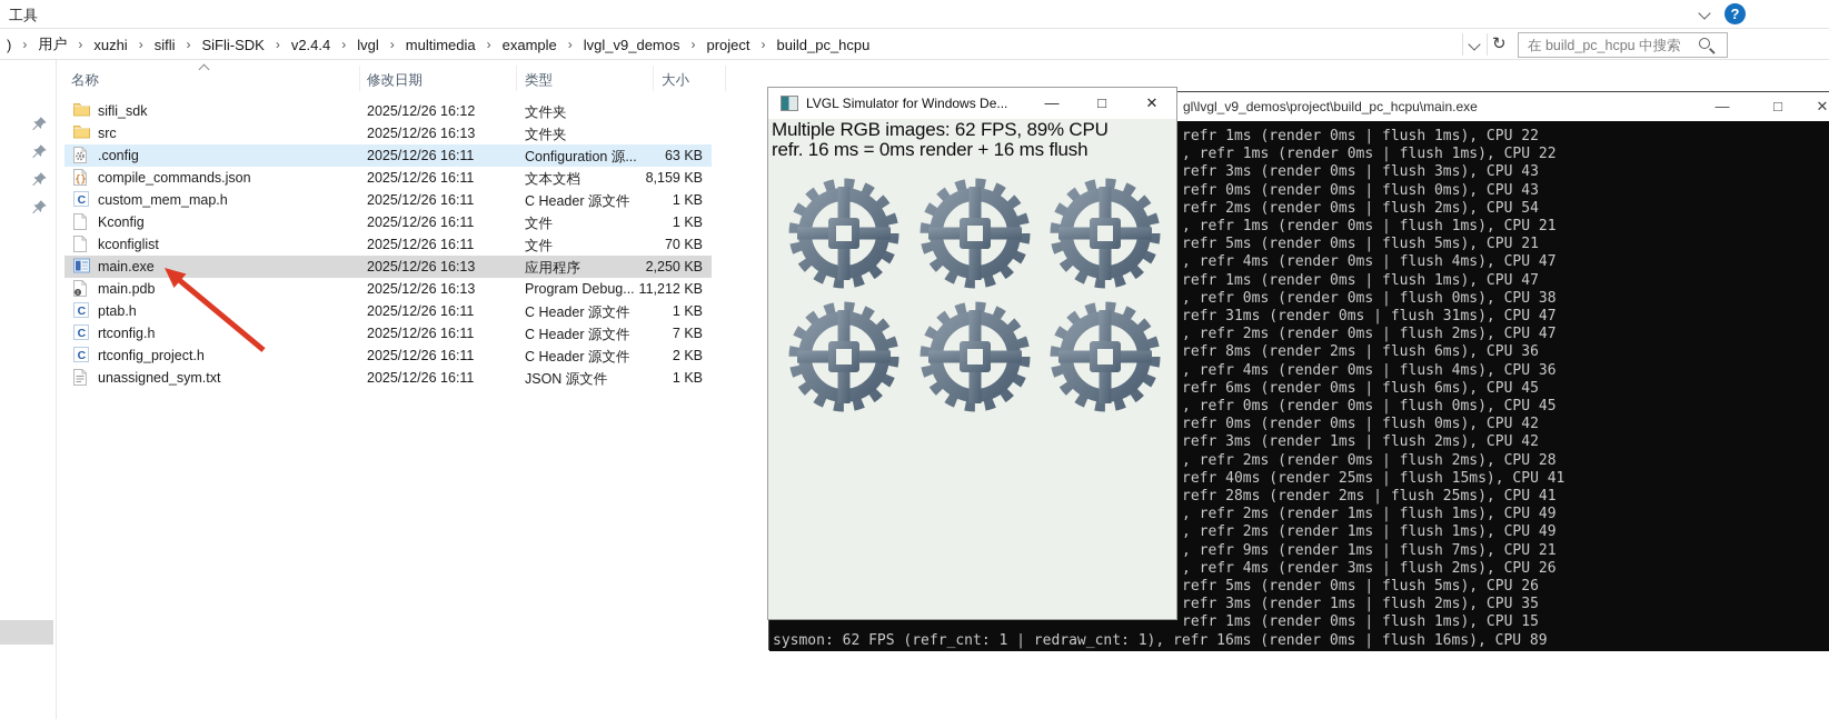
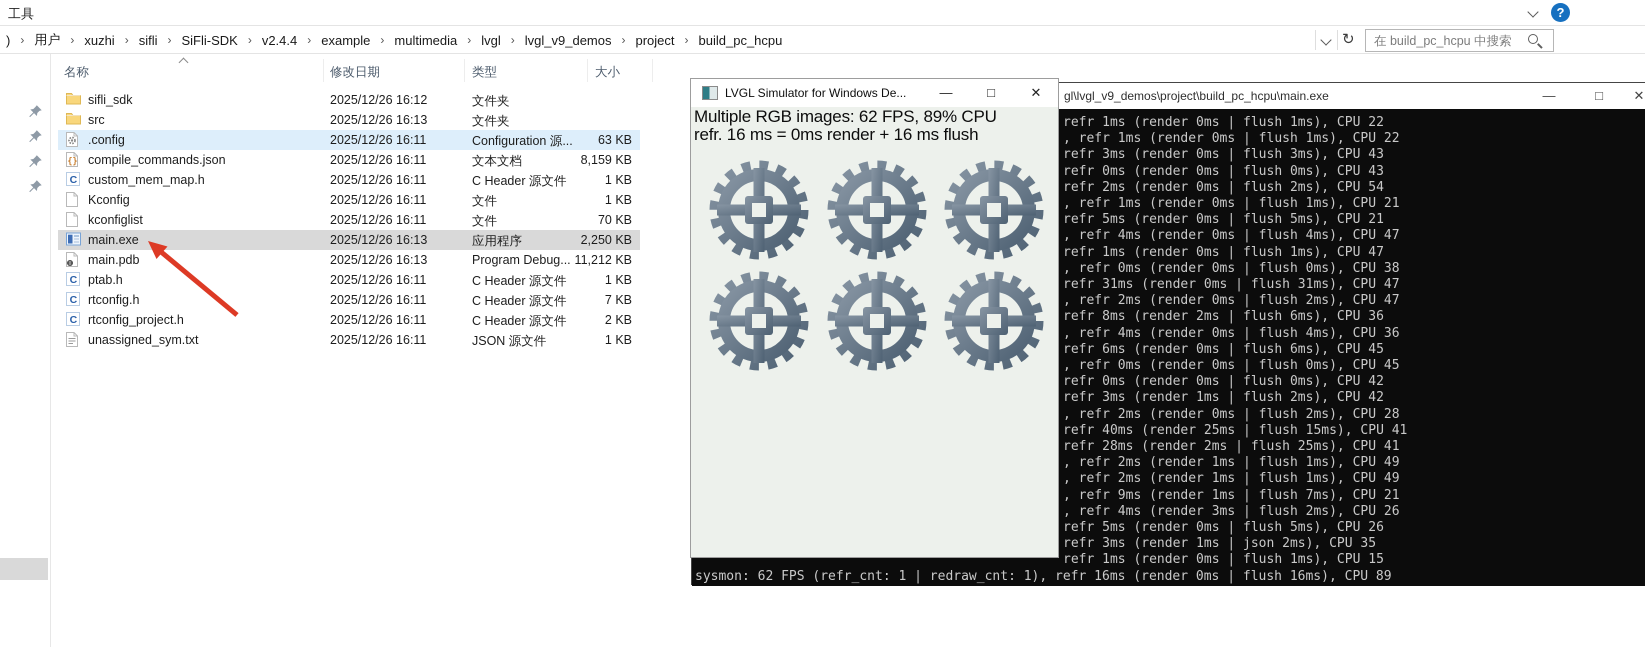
  工具
  ?
  )
  ›
  用户
  ›
  xuzhi
  ›
  sifli
  ›
  SiFli-SDK
  ›
  v2.4.4
  ›
- lvgl
+ example
  ›
  multimedia
  ›
- example
+ lvgl
  ›
  lvgl_v9_demos
  ›
  project
  ›
  build_pc_hcpu
  ↻
  在 build_pc_hcpu 中搜索
  名称
  修改日期
  类型
  大小
  sifli_sdk
  2025/12/26 16:12
  文件夹
  src
  2025/12/26 16:13
  文件夹
  .config
  2025/12/26 16:11
  Configuration 源...
  63 KB
  {}
  compile_commands.json
  2025/12/26 16:11
  文本文档
  8,159 KB
  C
  custom_mem_map.h
  2025/12/26 16:11
  C Header 源文件
  1 KB
  Kconfig
  2025/12/26 16:11
  文件
  1 KB
  kconfiglist
  2025/12/26 16:11
  文件
  70 KB
  main.exe
  2025/12/26 16:13
  应用程序
  2,250 KB
  main.pdb
  2025/12/26 16:13
  Program Debug...
  11,212 KB
  C
  ptab.h
  2025/12/26 16:11
  C Header 源文件
  1 KB
  C
  rtconfig.h
  2025/12/26 16:11
  C Header 源文件
  7 KB
  C
  rtconfig_project.h
  2025/12/26 16:11
  C Header 源文件
  2 KB
  unassigned_sym.txt
  2025/12/26 16:11
  JSON 源文件
  1 KB
  gl\lvgl_v9_demos\project\build_pc_hcpu\main.exe
  —
  □
  ✕
  sysmon: 62 FPS (refr_cnt: 1 | redraw_cnt: 1), refr 16ms (render 0ms | flush 16ms), CPU 89
  refr 1ms (render 0ms | flush 1ms), CPU 22
  , refr 1ms (render 0ms | flush 1ms), CPU 22
  refr 3ms (render 0ms | flush 3ms), CPU 43
  refr 0ms (render 0ms | flush 0ms), CPU 43
  refr 2ms (render 0ms | flush 2ms), CPU 54
  , refr 1ms (render 0ms | flush 1ms), CPU 21
  refr 5ms (render 0ms | flush 5ms), CPU 21
  , refr 4ms (render 0ms | flush 4ms), CPU 47
  refr 1ms (render 0ms | flush 1ms), CPU 47
  , refr 0ms (render 0ms | flush 0ms), CPU 38
  refr 31ms (render 0ms | flush 31ms), CPU 47
  , refr 2ms (render 0ms | flush 2ms), CPU 47
  refr 8ms (render 2ms | flush 6ms), CPU 36
  , refr 4ms (render 0ms | flush 4ms), CPU 36
  refr 6ms (render 0ms | flush 6ms), CPU 45
  , refr 0ms (render 0ms | flush 0ms), CPU 45
  refr 0ms (render 0ms | flush 0ms), CPU 42
  refr 3ms (render 1ms | flush 2ms), CPU 42
  , refr 2ms (render 0ms | flush 2ms), CPU 28
  refr 40ms (render 25ms | flush 15ms), CPU 41
  refr 28ms (render 2ms | flush 25ms), CPU 41
  , refr 2ms (render 1ms | flush 1ms), CPU 49
  , refr 2ms (render 1ms | flush 1ms), CPU 49
  , refr 9ms (render 1ms | flush 7ms), CPU 21
  , refr 4ms (render 3ms | flush 2ms), CPU 26
  refr 5ms (render 0ms | flush 5ms), CPU 26
- refr 3ms (render 1ms | flush 2ms), CPU 35
+ refr 3ms (render 1ms | json 2ms), CPU 35
  refr 1ms (render 0ms | flush 1ms), CPU 15
  LVGL Simulator for Windows De...
  —
  □
  ✕
  Multiple RGB images: 62 FPS, 89% CPU
  refr. 16 ms = 0ms render + 16 ms flush
